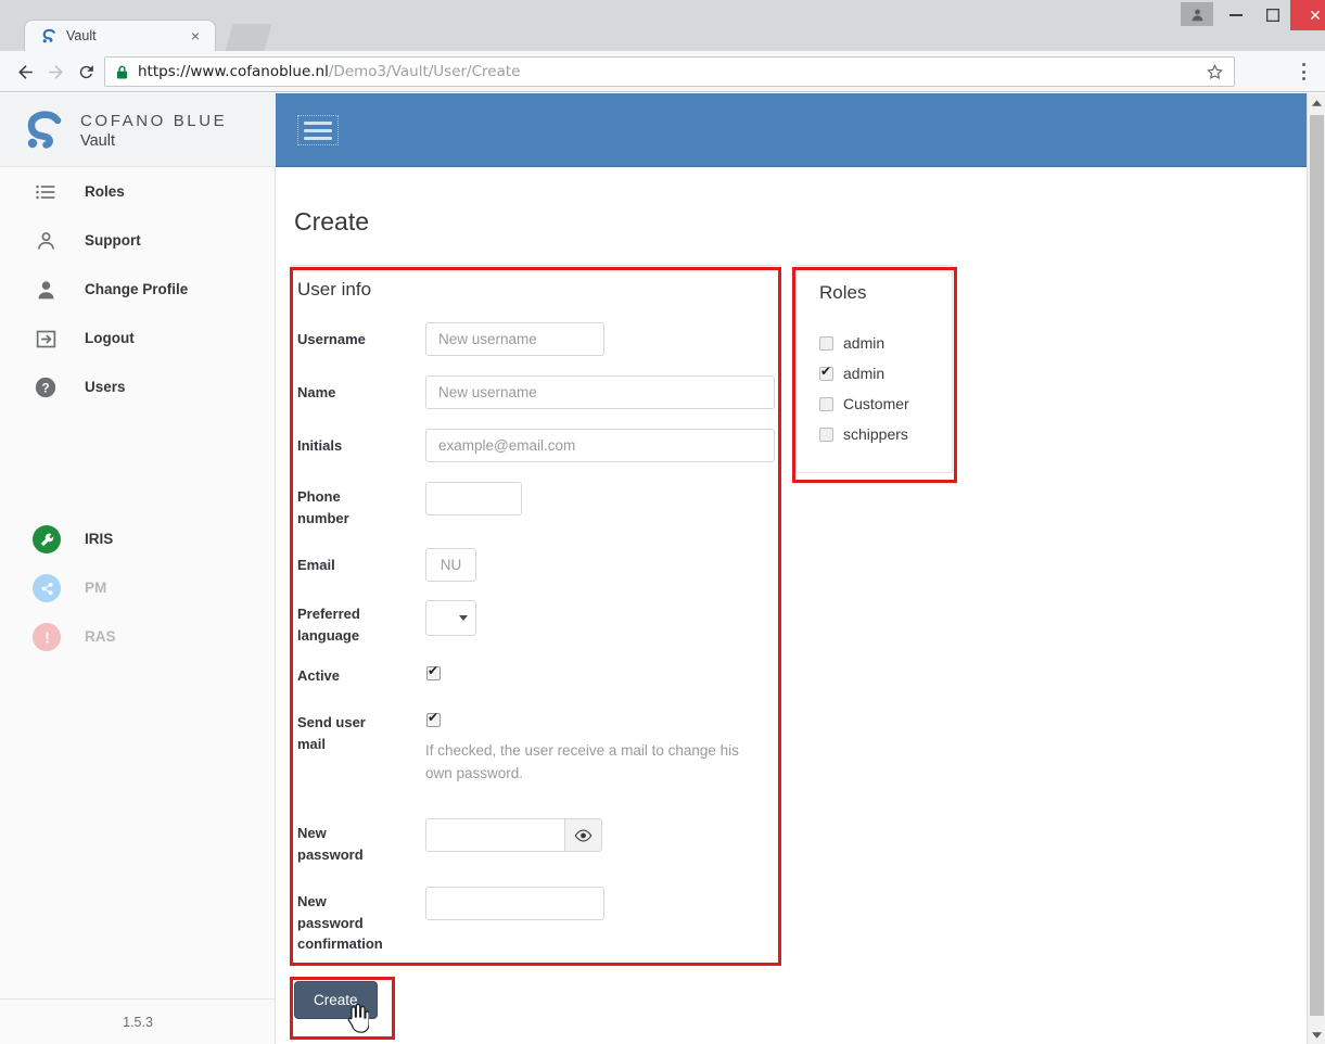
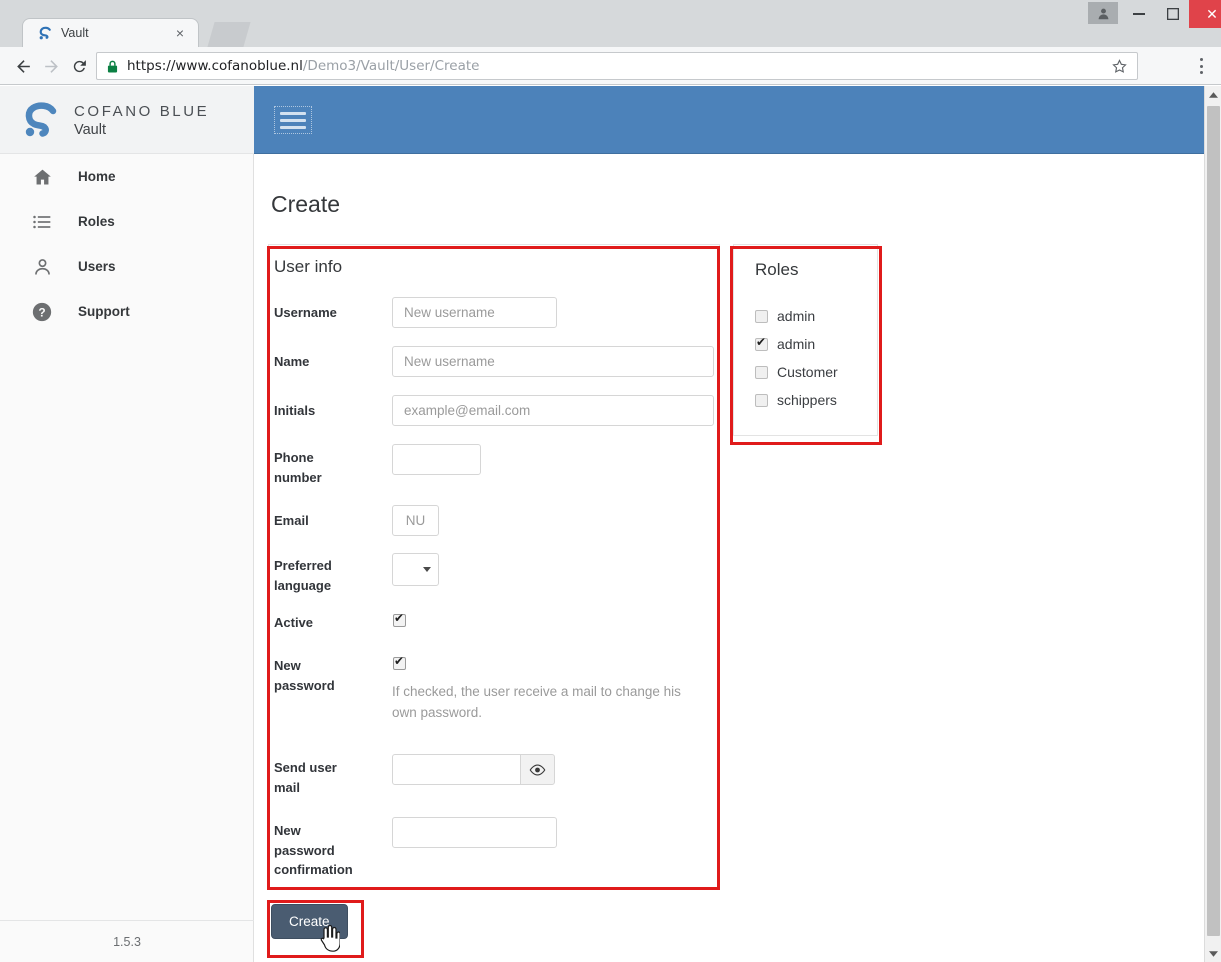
  Vault
  ×
  ✕
  https://www.cofanoblue.nl/Demo3/Vault/User/Create
  COFANO BLUE
  Vault
+ Home
  Roles
- Support
+ Users
- Change Profile
- Logout
  ?
- Users
+ Support
- IRIS
- PM
- RAS
  1.5.3
  Create
  User info
  Username
  New username
  Name
  New username
  Initials
  example@email.com
  Phone number
  Email
  NU
  Preferred language
  Active
- Send user mail
+ New password
  If checked, the user receive a mail to change his own password.
- New password
+ Send user mail
  New password confirmation
  Roles
  admin
  admin
  Customer
  schippers
  Create
